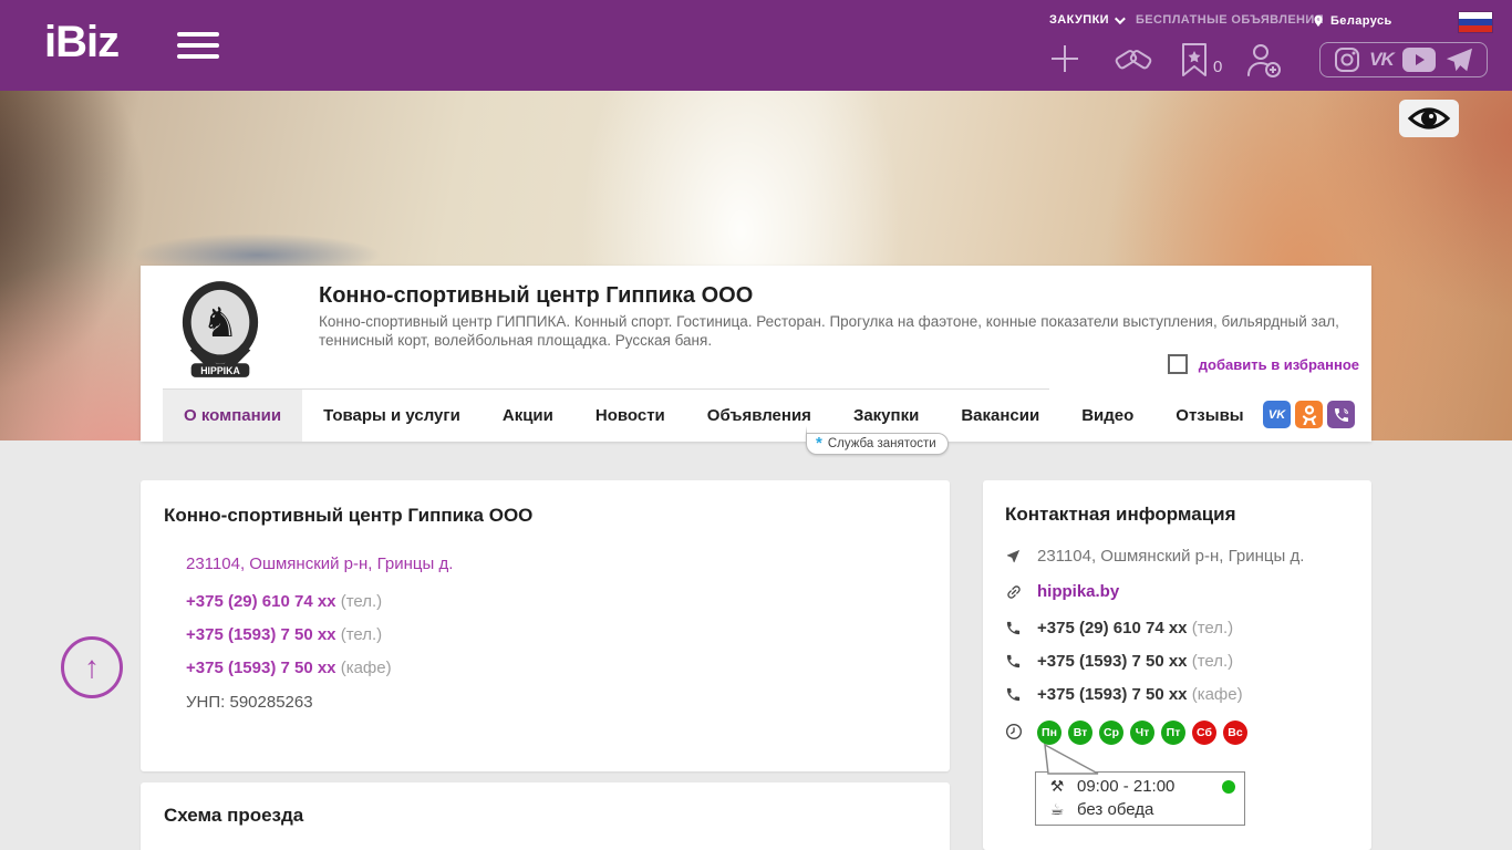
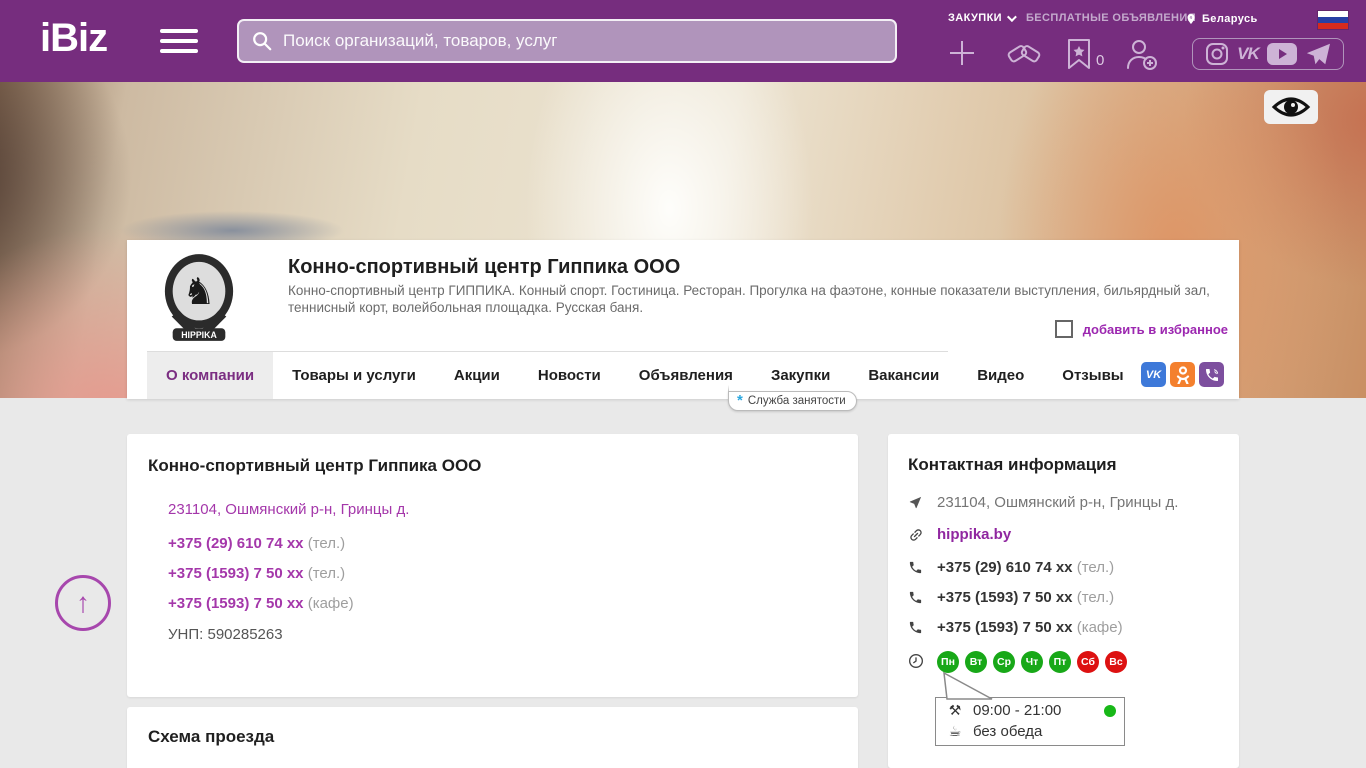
  iBiz
+ Поиск организаций, товаров, услуг
  ЗАКУПКИ
  БЕСПЛАТНЫЕ ОБЪЯВЛЕНИЯ
  Беларусь
  0
  VK
  ♞
  HIPPIKA
  Конно-спортивный центр Гиппика ООО
  Конно-спортивный центр ГИППИКА. Конный спорт. Гостиница. Ресторан. Прогулка на фаэтоне, конные показатели выступления, бильярдный зал, теннисный корт, волейбольная площадка. Русская баня.
  добавить в избранное
  О компании
  Товары и услуги
  Акции
  Новости
  Объявления
  Закупки
  Вакансии
  Видео
  Отзывы
  VK
  *
  Служба занятости
  Конно-спортивный центр Гиппика ООО
  231104, Ошмянский р-н, Гринцы д.
  +375 (29) 610 74 xx (тел.)
  +375 (1593) 7 50 xx (тел.)
  +375 (1593) 7 50 xx (кафе)
  УНП: 590285263
  Схема проезда
  ↑
  Контактная информация
  231104, Ошмянский р-н, Гринцы д.
  hippika.by
  +375 (29) 610 74 xx (тел.)
  +375 (1593) 7 50 xx (тел.)
  +375 (1593) 7 50 xx (кафе)
  Пн
  Вт
  Ср
  Чт
  Пт
  Сб
  Вс
  ⚒
  09:00 - 21:00
  ☕
  без обеда
